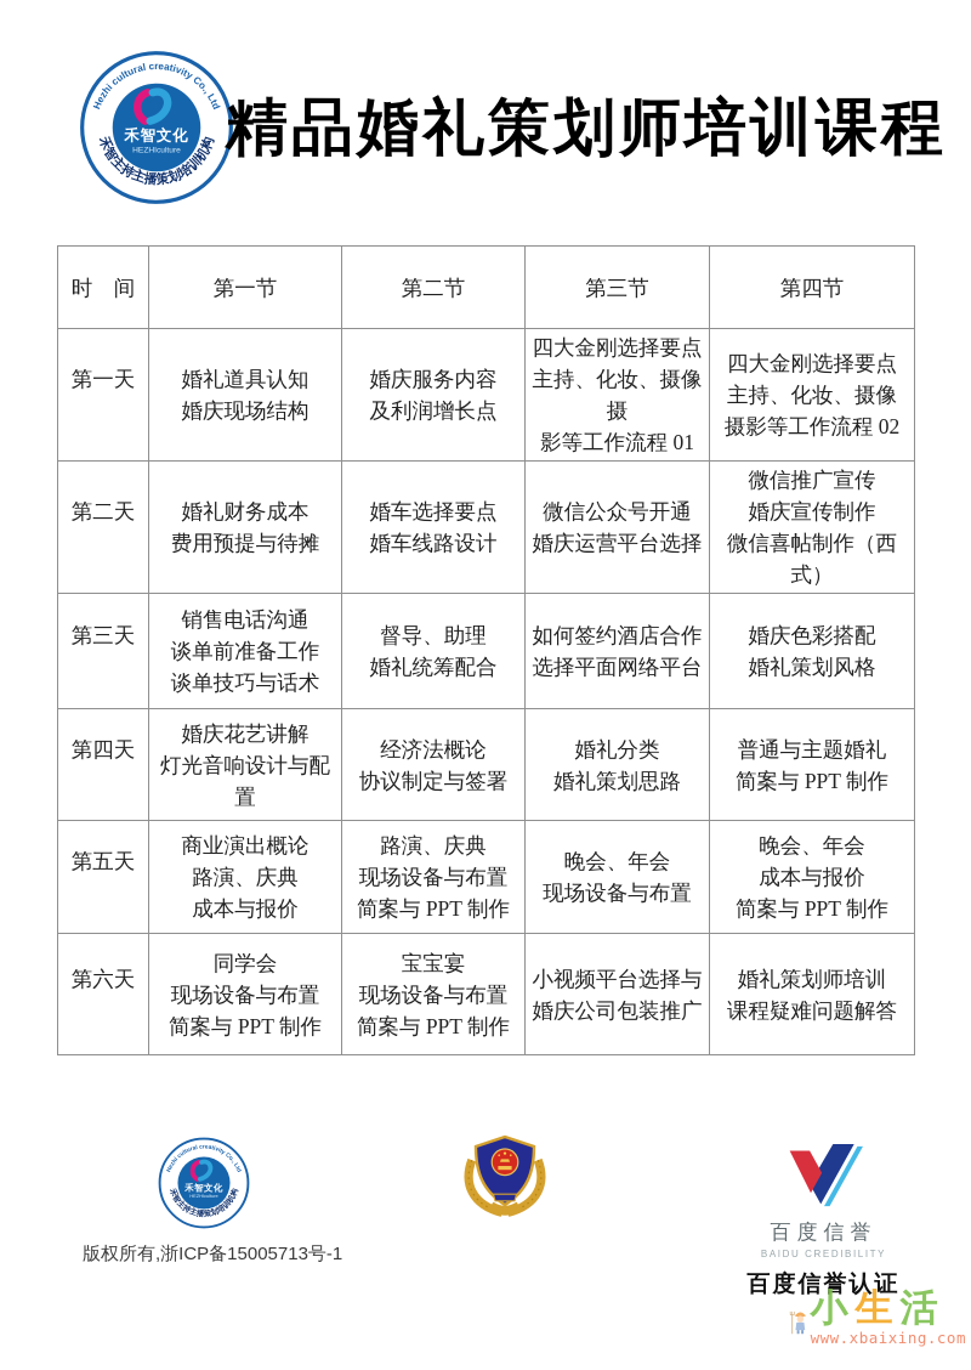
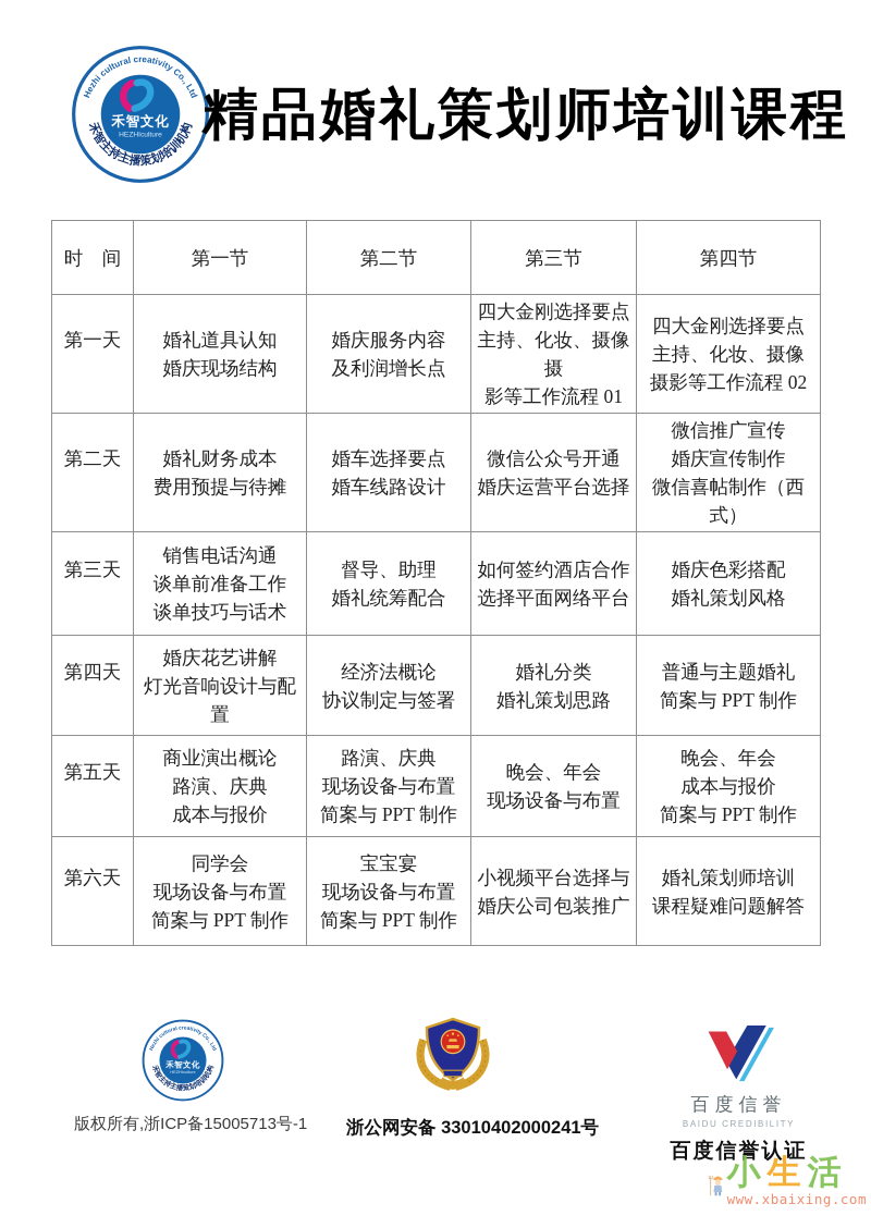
  精品婚礼策划师培训课程
  时 间	第一节	第二节	第三节	第四节
  第一天	婚礼道具认知 婚庆现场结构	婚庆服务内容 及利润增长点	四大金刚选择要点 主持、化妆、摄像摄 影等工作流程 01	四大金刚选择要点 主持、化妆、摄像 摄影等工作流程 02
  第二天	婚礼财务成本 费用预提与待摊	婚车选择要点 婚车线路设计	微信公众号开通 婚庆运营平台选择	微信推广宣传 婚庆宣传制作 微信喜帖制作（西式）
  第三天	销售电话沟通 谈单前准备工作 谈单技巧与话术	督导、助理 婚礼统筹配合	如何签约酒店合作 选择平面网络平台	婚庆色彩搭配 婚礼策划风格
  第四天	婚庆花艺讲解 灯光音响设计与配置	经济法概论 协议制定与签署	婚礼分类 婚礼策划思路	普通与主题婚礼 简案与 PPT 制作
  第五天	商业演出概论 路演、庆典 成本与报价	路演、庆典 现场设备与布置 简案与 PPT 制作	晚会、年会 现场设备与布置	晚会、年会 成本与报价 简案与 PPT 制作
  第六天	同学会 现场设备与布置 简案与 PPT 制作	宝宝宴 现场设备与布置 简案与 PPT 制作	小视频平台选择与 婚庆公司包装推广	婚礼策划师培训 课程疑难问题解答
  版权所有,浙ICP备15005713号-1
+ 浙公网安备 33010402000241号
  百度信誉
  BAIDU CREDIBILITY
  百度信誉认证
  小生活
  www.xbaixing.com
